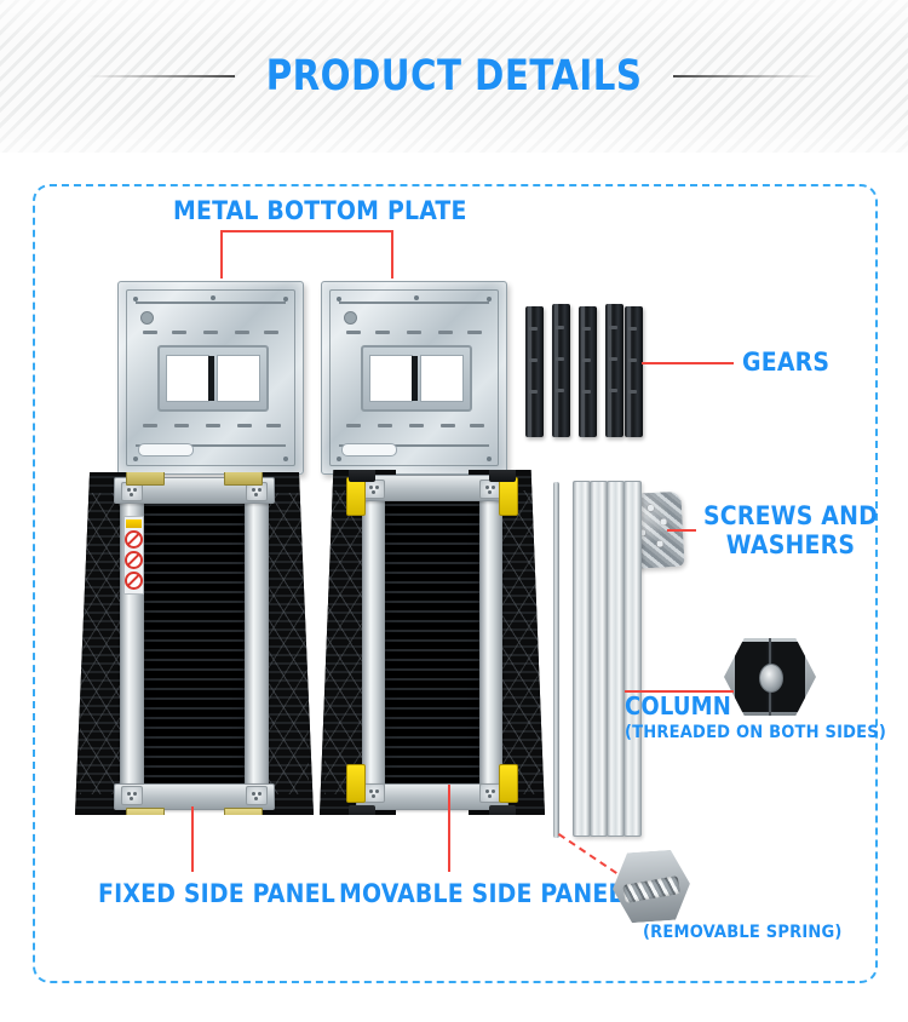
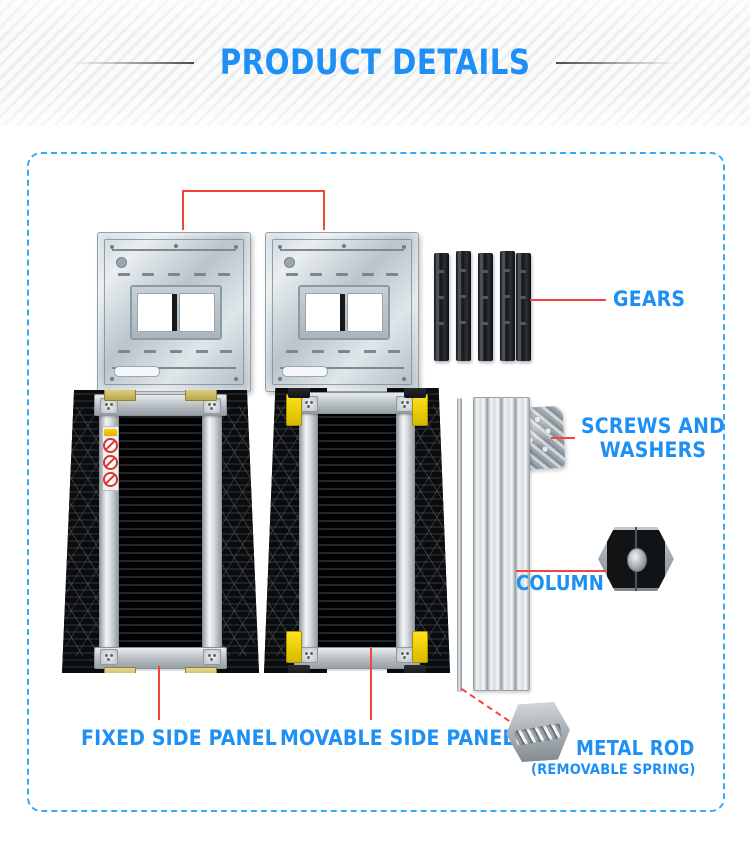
  PRODUCT DETAILS
- METAL BOTTOM PLATE
  GEARS
  SCREWS AND
  WASHERS
  COLUMN
- (THREADED ON BOTH SIDES)
  FIXED SIDE PANEL
  MOVABLE SIDE PANE
+ METAL ROD
  (REMOVABLE SPRING)
